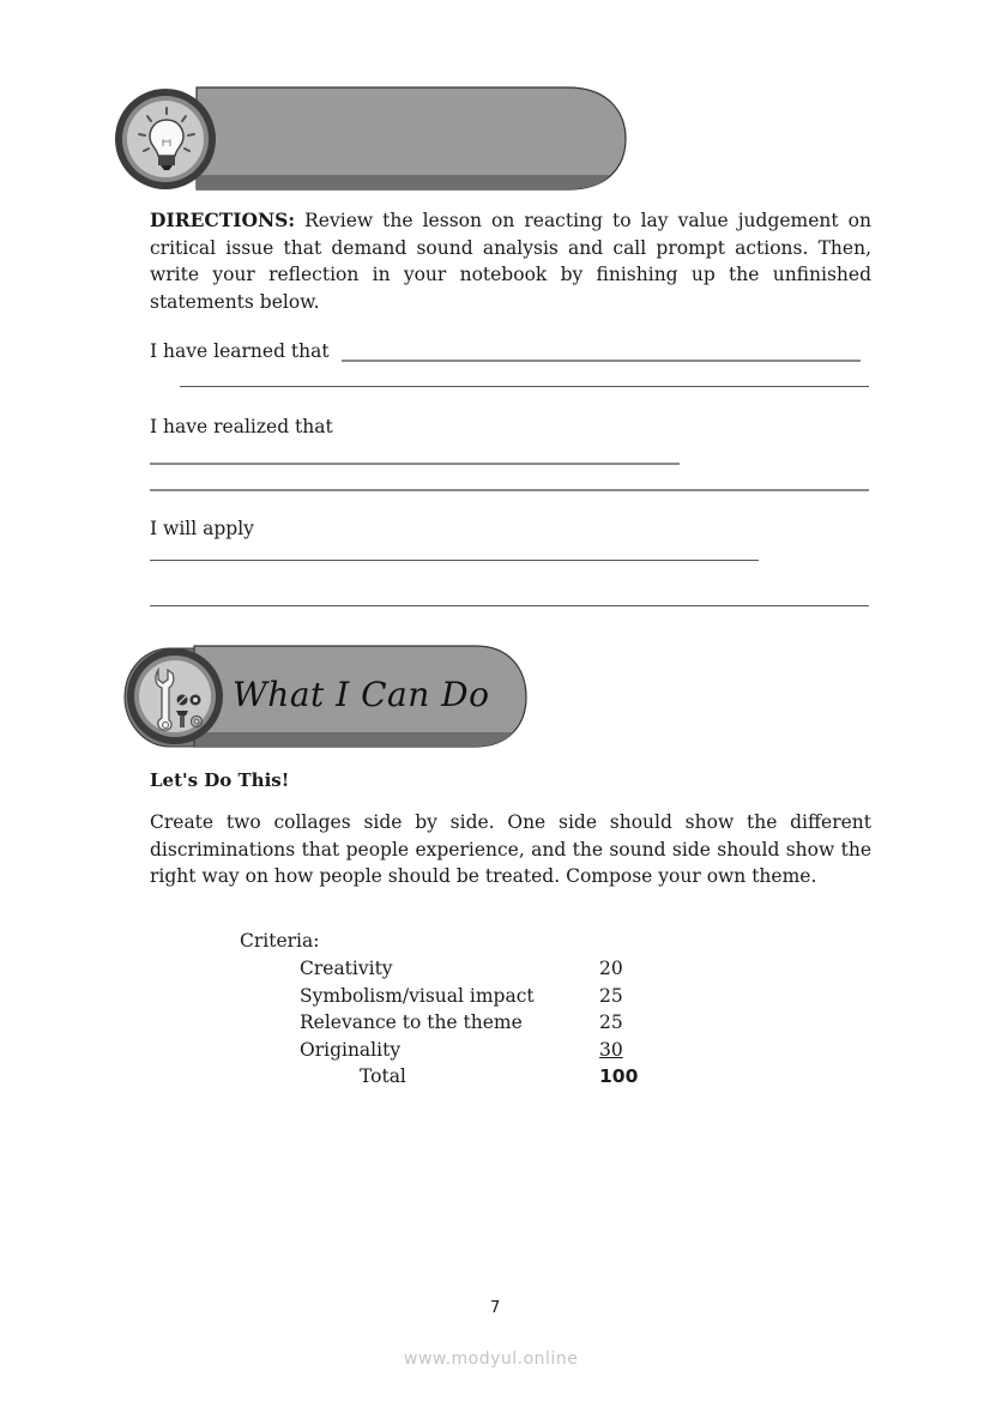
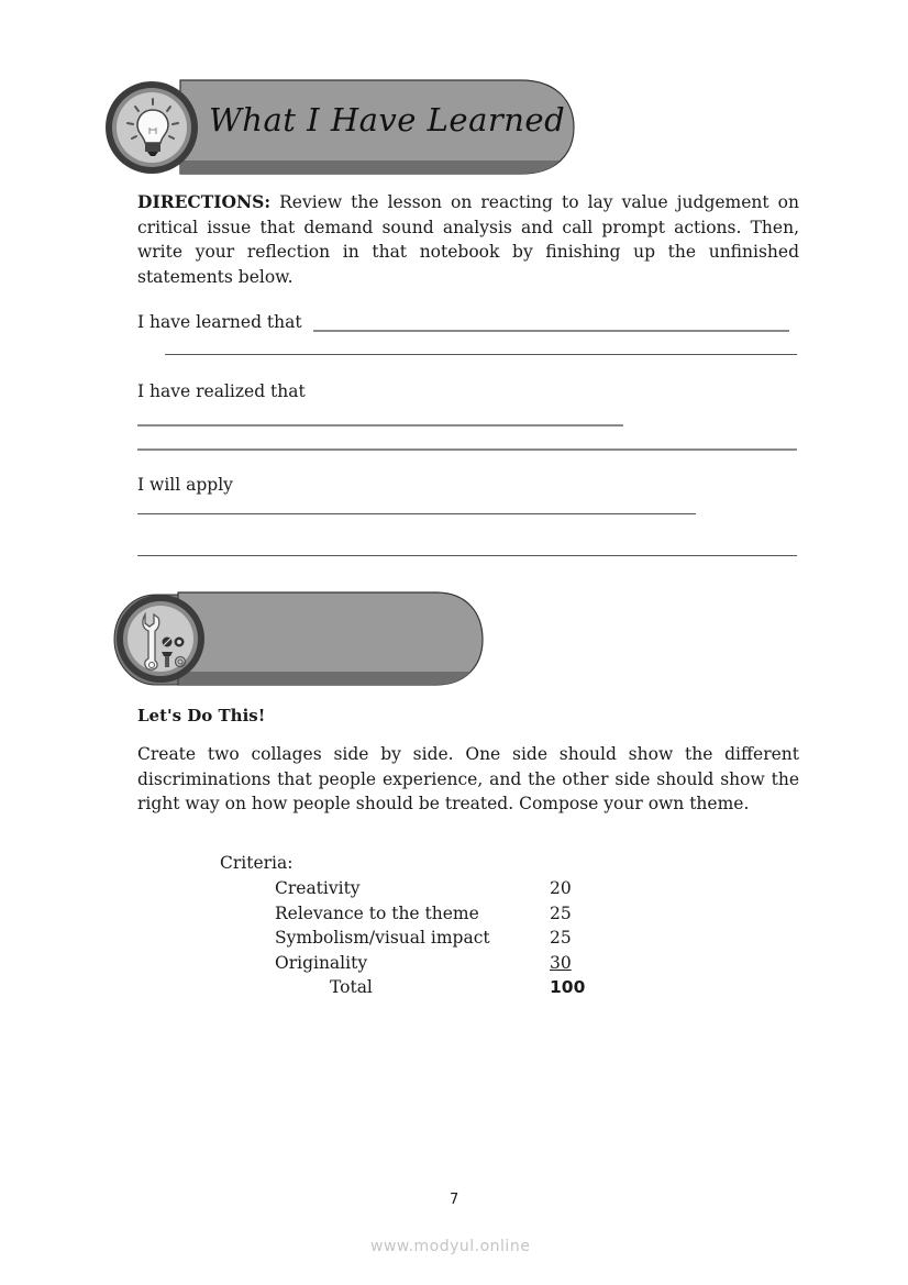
+ What I Have Learned
- DIRECTIONS: Review the lesson on reacting to lay value judgement on critical issue that demand sound analysis and call prompt actions. Then, write your reflection in your notebook by finishing up the unfinished statements below.
+ DIRECTIONS: Review the lesson on reacting to lay value judgement on critical issue that demand sound analysis and call prompt actions. Then, write your reflection in that notebook by finishing up the unfinished statements below.
  I have learned that
  I have realized that
  I will apply
- What I Can Do
  Let's Do This!
- Create two collages side by side. One side should show the different discriminations that people experience, and the sound side should show the right way on how people should be treated. Compose your own theme.
+ Create two collages side by side. One side should show the different discriminations that people experience, and the other side should show the right way on how people should be treated. Compose your own theme.
  Criteria:
  Creativity
  20
- Symbolism/visual impact
+ Relevance to the theme
  25
- Relevance to the theme
+ Symbolism/visual impact
  25
  Originality
  30
  Total
  100
  7
  www.modyul.online
